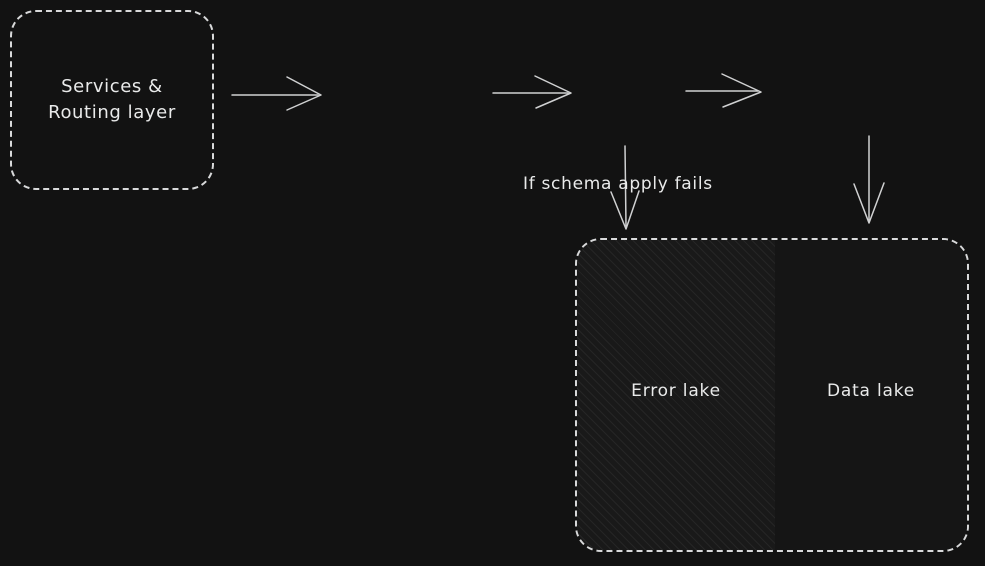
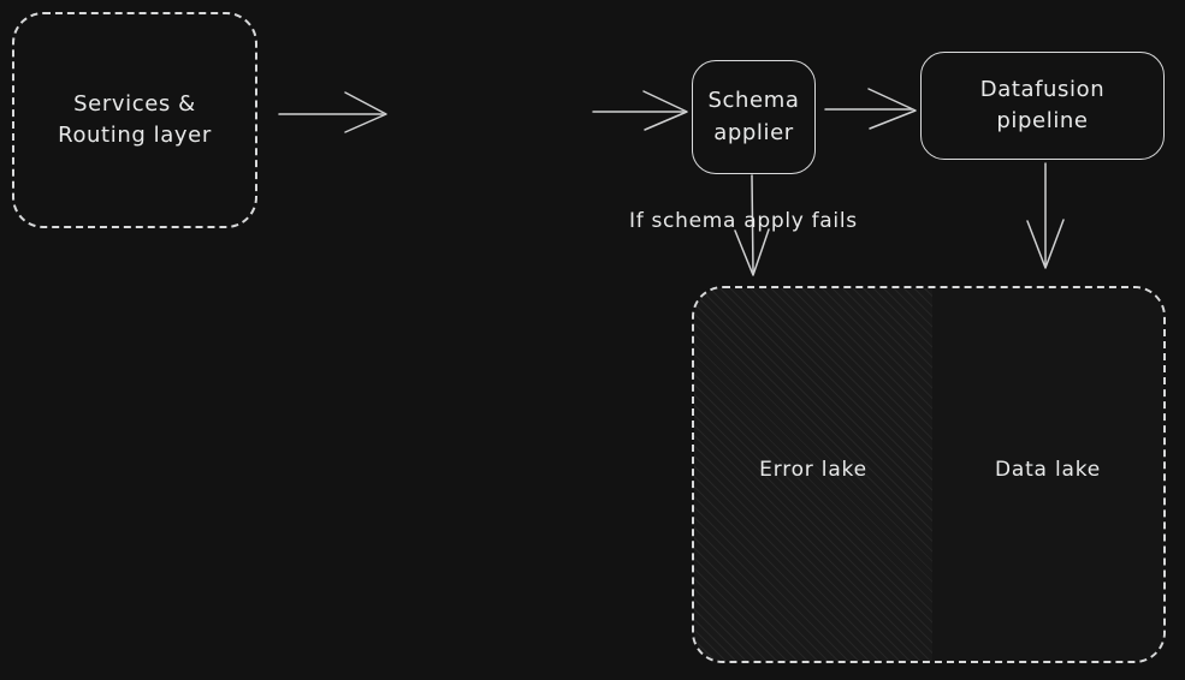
  Services & Routing layer
+ Schema applier
+ Datafusion pipeline
  Error lake
  Data lake
  If schema apply fails
